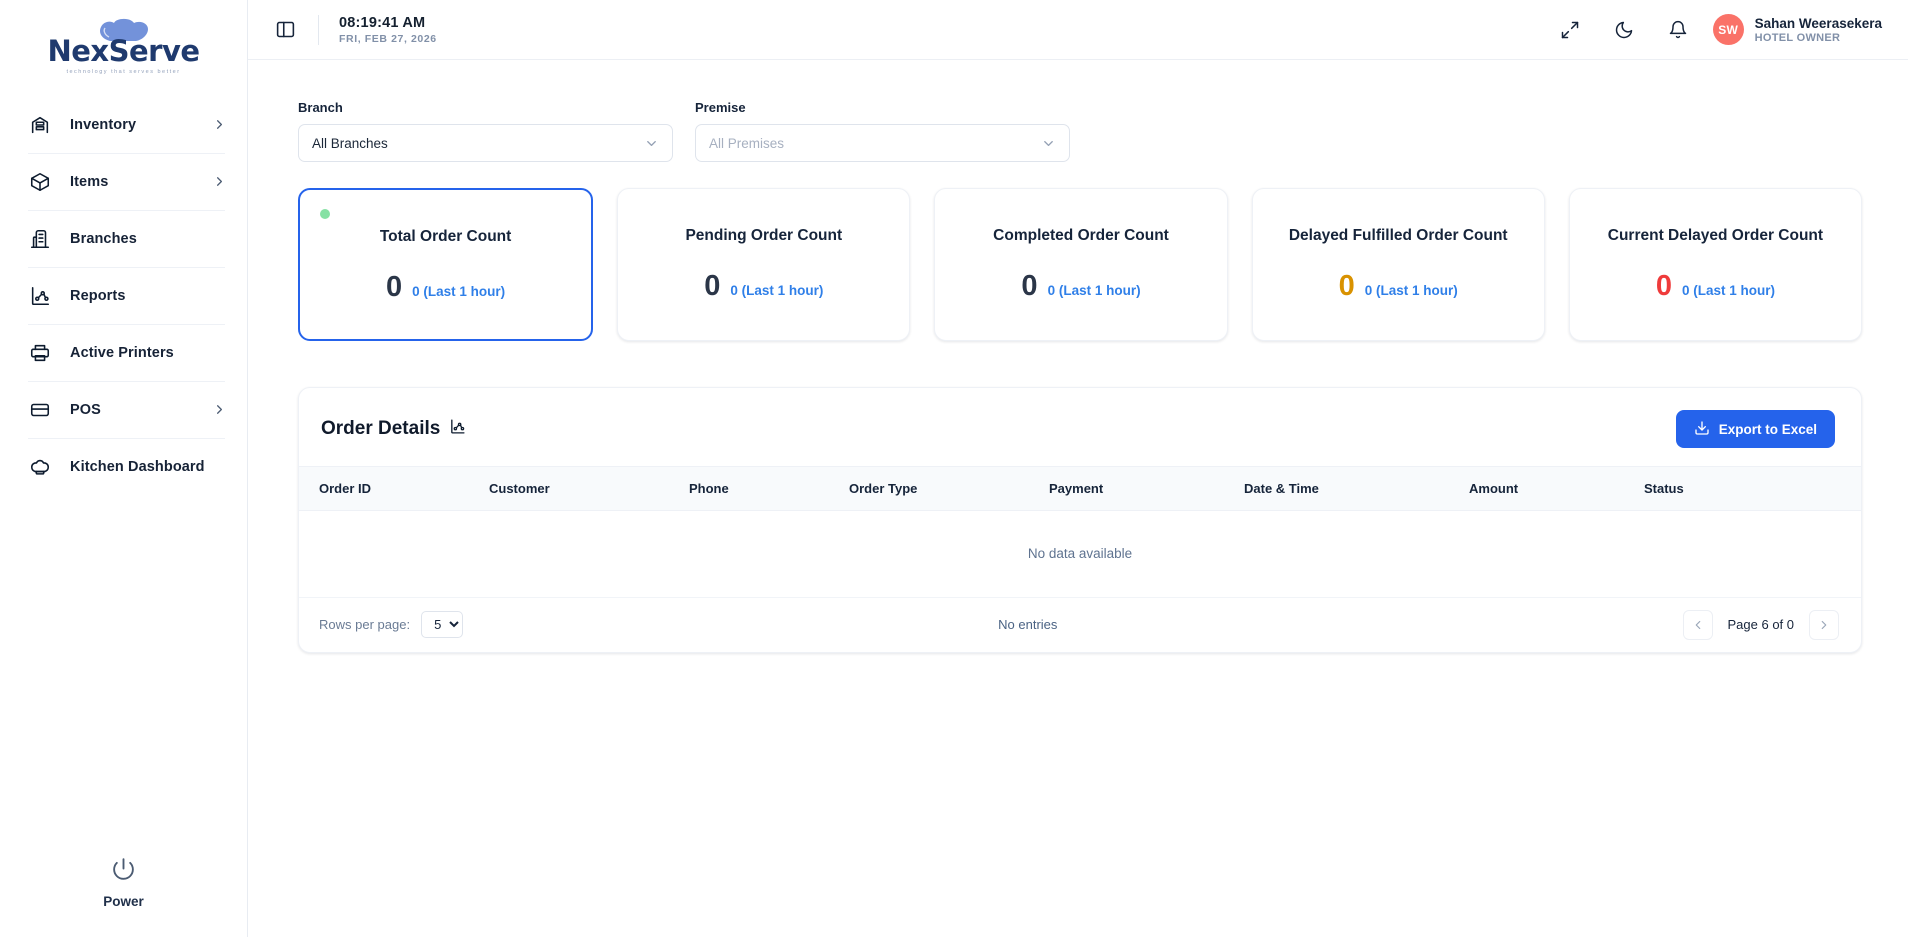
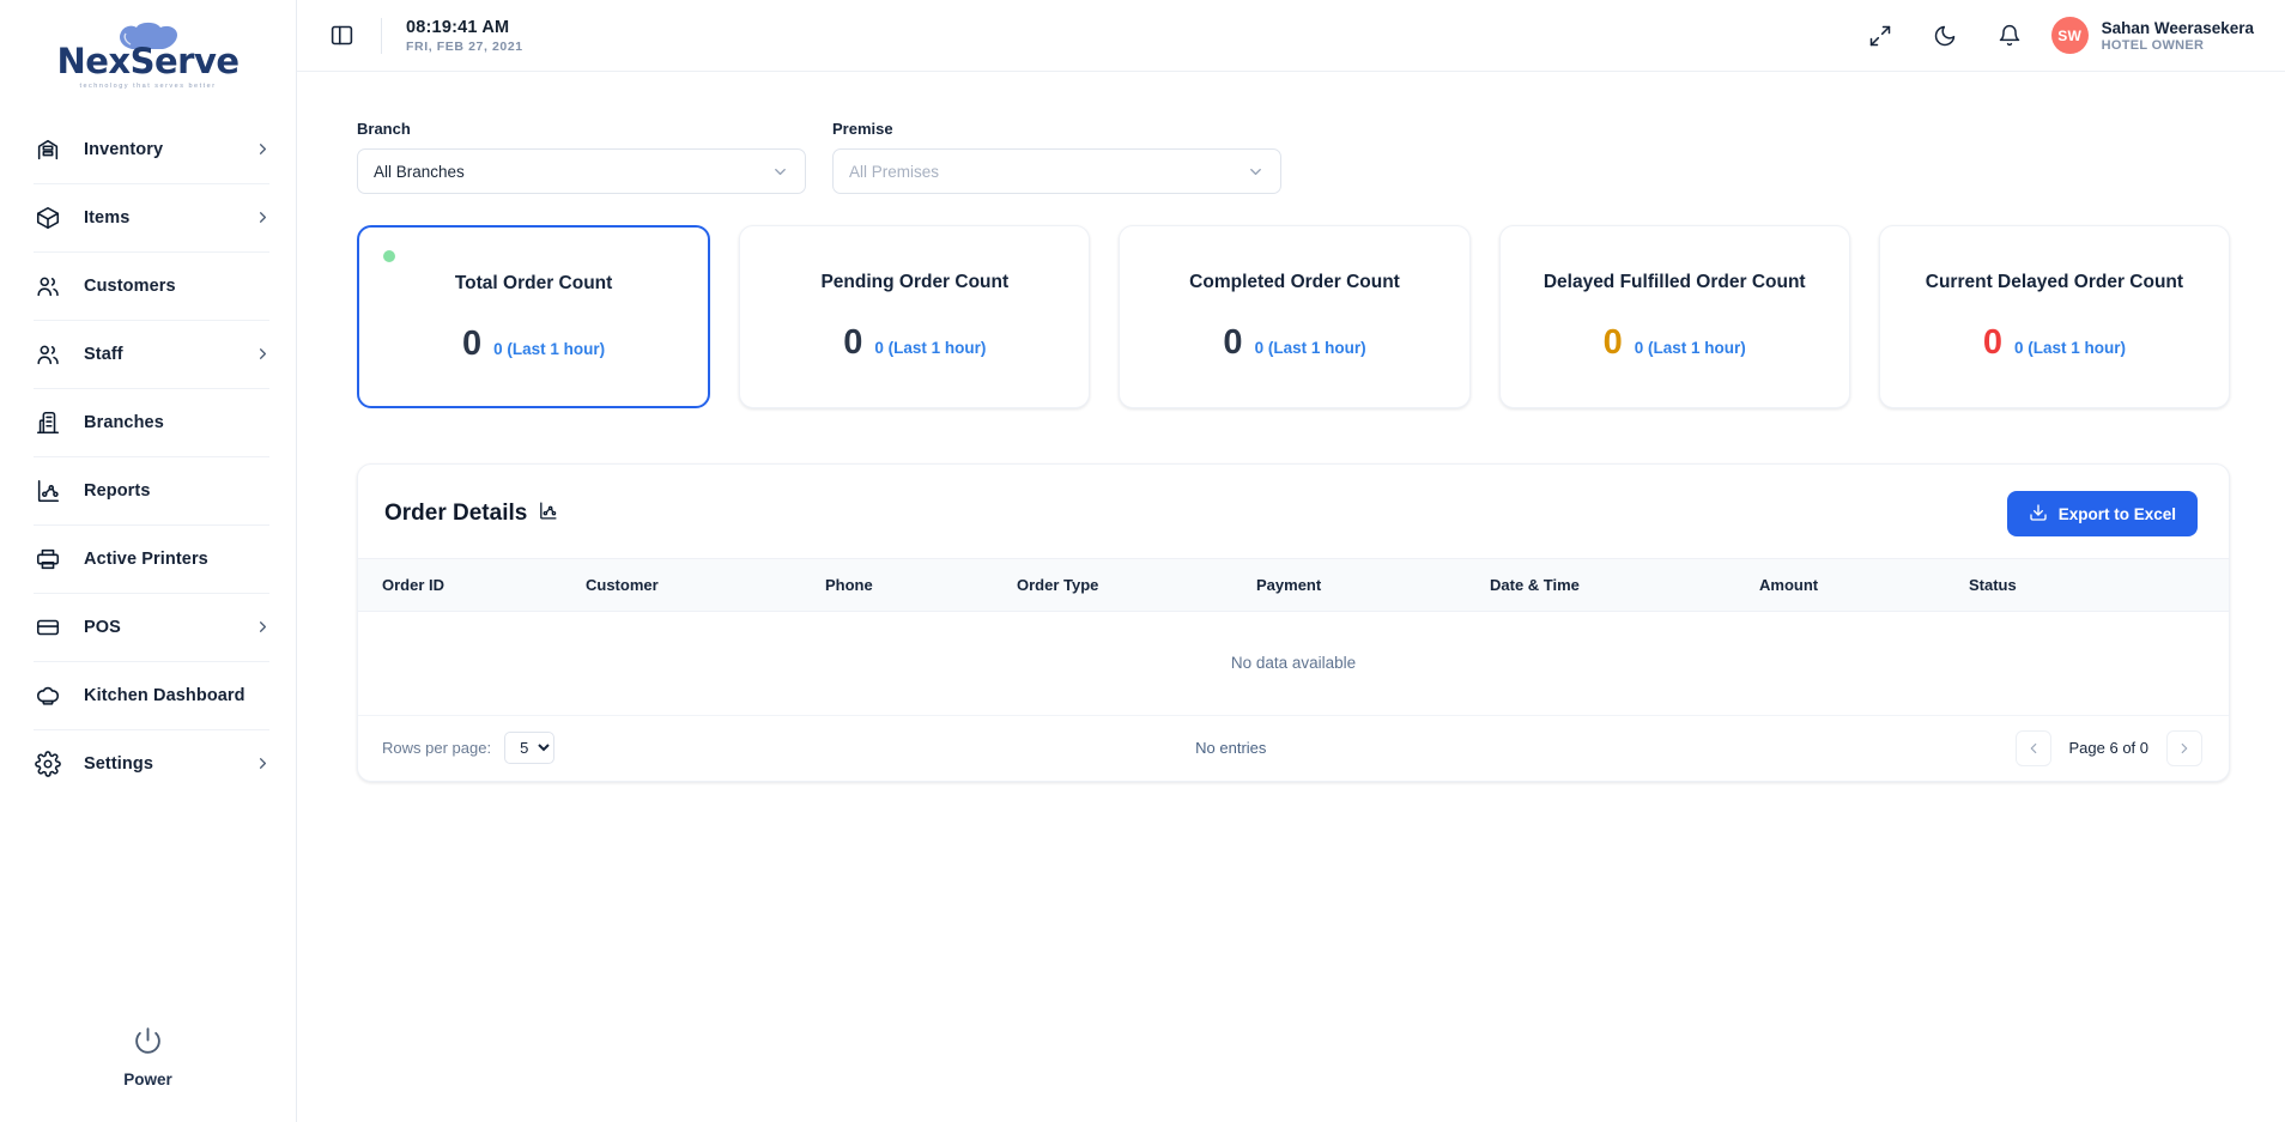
  NexServe
  Inventory
  Items
+ Customers
+ Staff
  Branches
  Reports
  Active Printers
  POS
  Kitchen Dashboard
+ Settings
  Power
  08:19:41 AM
- FRI, FEB 27, 2026
+ FRI, FEB 27, 2021
  SW
  Sahan Weerasekera
  HOTEL OWNER
  Branch
  All Branches
  Premise
  All Premises
  Total Order Count
  0
  0 (Last 1 hour)
  Pending Order Count
  0
  0 (Last 1 hour)
  Completed Order Count
  0
  0 (Last 1 hour)
  Delayed Fulfilled Order Count
  0
  0 (Last 1 hour)
  Current Delayed Order Count
  0
  0 (Last 1 hour)
  Order Details
  Export to Excel
  Order ID	Customer	Phone	Order Type	Payment	Date & Time	Amount	Status
  No data available
  Rows per page:
  5
  No entries
  Page 6 of 0
